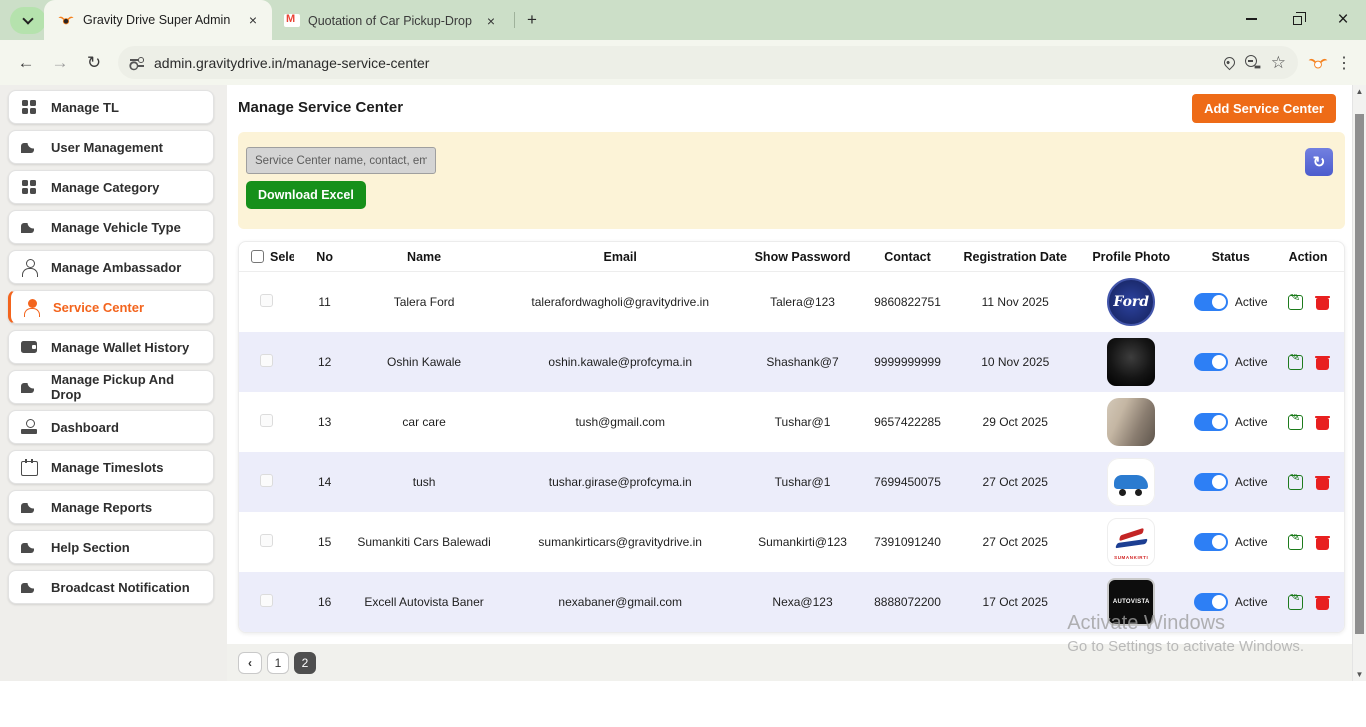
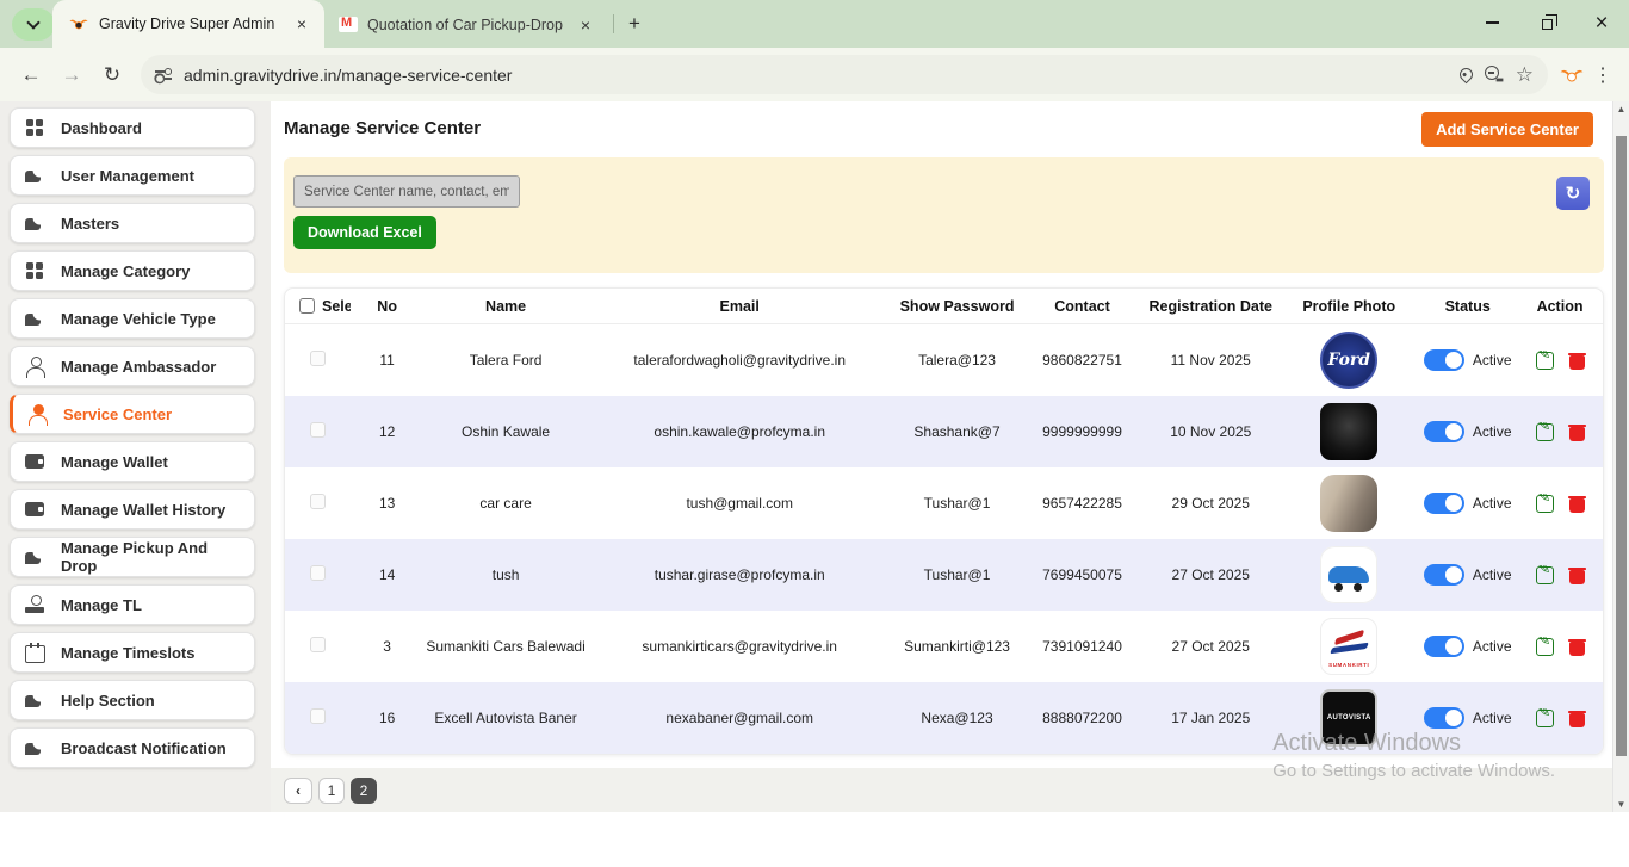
  Gravity Drive Super Admin
  Quotation of Car Pickup-Drop
  ←
  →
  ↻
  admin.gravitydrive.in/manage-service-center
- Manage TL
+ Dashboard
  User Management
+ Masters
  Manage Category
  Manage Vehicle Type
  Manage Ambassador
  Service Center
+ Manage Wallet
  Manage Wallet History
  Manage Pickup And Drop
- Dashboard
+ Manage TL
  Manage Timeslots
- Manage Reports
  Help Section
  Broadcast Notification
  Manage Service Center
  Add Service Center
  Service Center name, contact, em
  Download Excel
  No
  Name
  Email
  Show Password
  Contact
  Registration Date
  Profile Photo
  Status
  Action
  11
  Talera Ford
  talerafordwagholi@gravitydrive.in
  Talera@123
  9860822751
  11 Nov 2025
  Ford
  Active
  12
  Oshin Kawale
  oshin.kawale@profcyma.in
  Shashank@7
  9999999999
  10 Nov 2025
  Active
  13
  car care
  tush@gmail.com
  Tushar@1
  9657422285
  29 Oct 2025
  Active
  14
  tush
  tushar.girase@profcyma.in
  Tushar@1
  7699450075
  27 Oct 2025
  Active
- 15
+ 3
  Sumankiti Cars Balewadi
  sumankirticars@gravitydrive.in
  Sumankirti@123
  7391091240
  27 Oct 2025
  Active
  16
  Excell Autovista Baner
  nexabaner@gmail.com
  Nexa@123
  8888072200
- 17 Oct 2025
+ 17 Jan 2025
  Active
  ‹
  1
  2
  Activate Windows
  Go to Settings to activate Windows.
  ▲
  ▼
